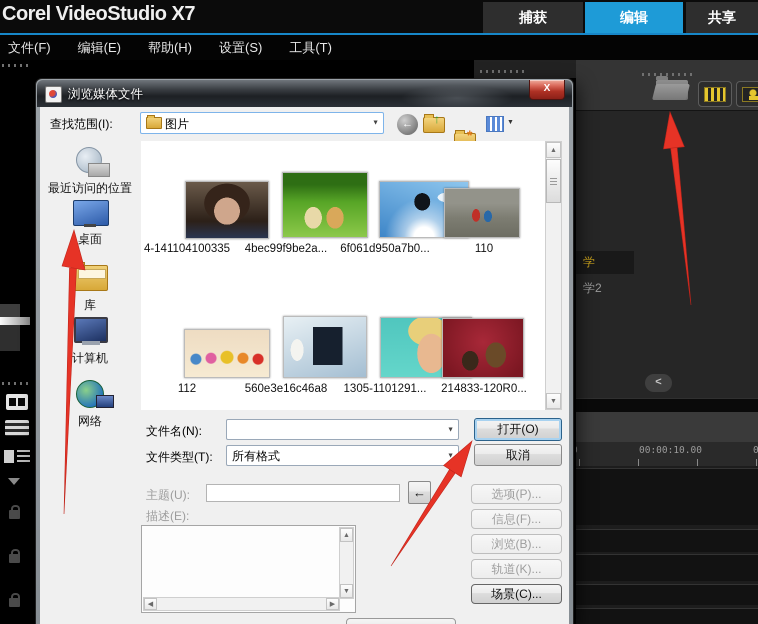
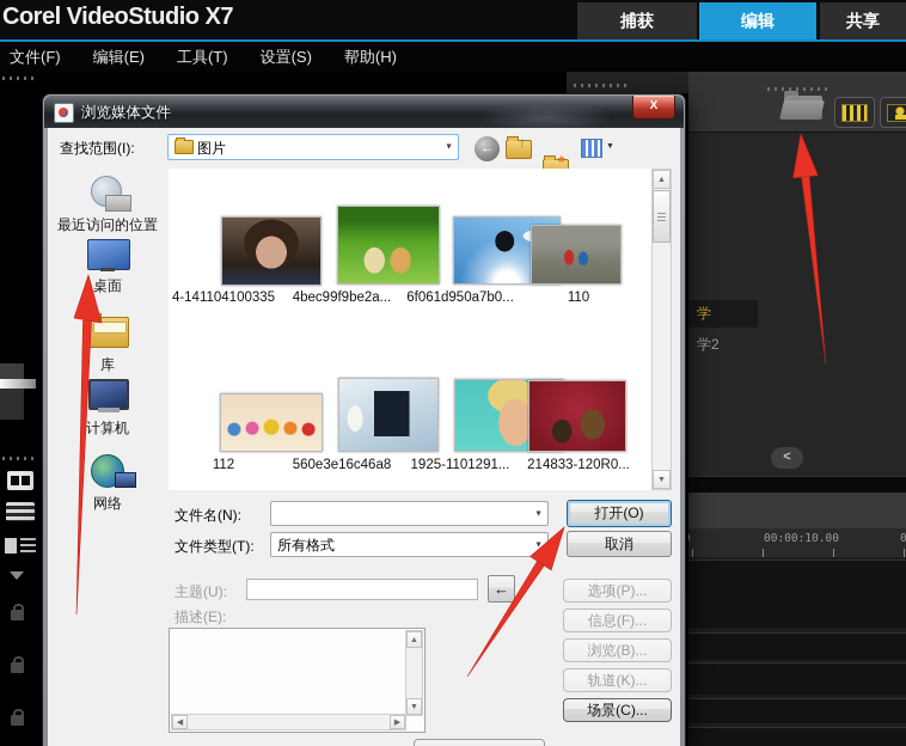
  Corel VideoStudio X7
  捕获
  编辑
  共享
  文件(F)
  编辑(E)
- 帮助(H)
+ 工具(T)
  设置(S)
- 工具(T)
+ 帮助(H)
  学
  学2
  <
  00:00:10.00
  0
  浏览媒体文件
  X
  查找范围(I):
  图片
  ←
  ↑
  *
  最近访问的位置
  桌面
  库
  计算机
  网络
  4-141104100335
  4bec99f9be2a...
  6f061d950a7b0...
  110
  112
  560e3e16c46a8
- 1305-1101291...
+ 1925-1101291...
  214833-120R0...
  文件名(N):
  打开(O)
  文件类型(T):
  所有格式
  取消
  主题(U):
  ←
  描述(E):
  选项(P)...
  信息(F)...
  浏览(B)...
  轨道(K)...
  场景(C)...
